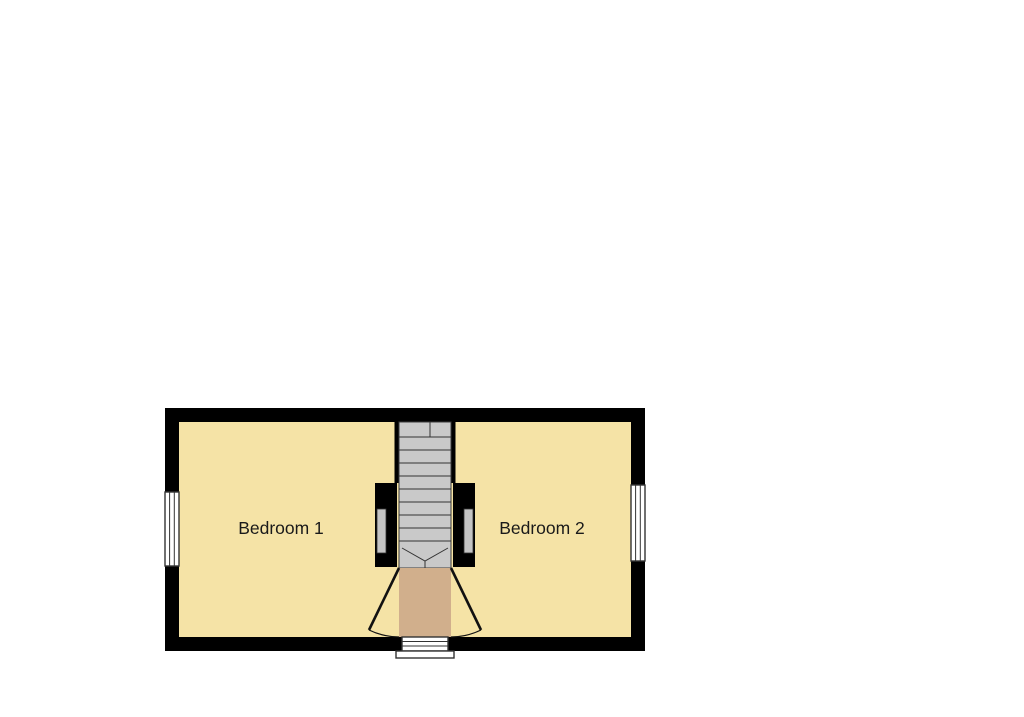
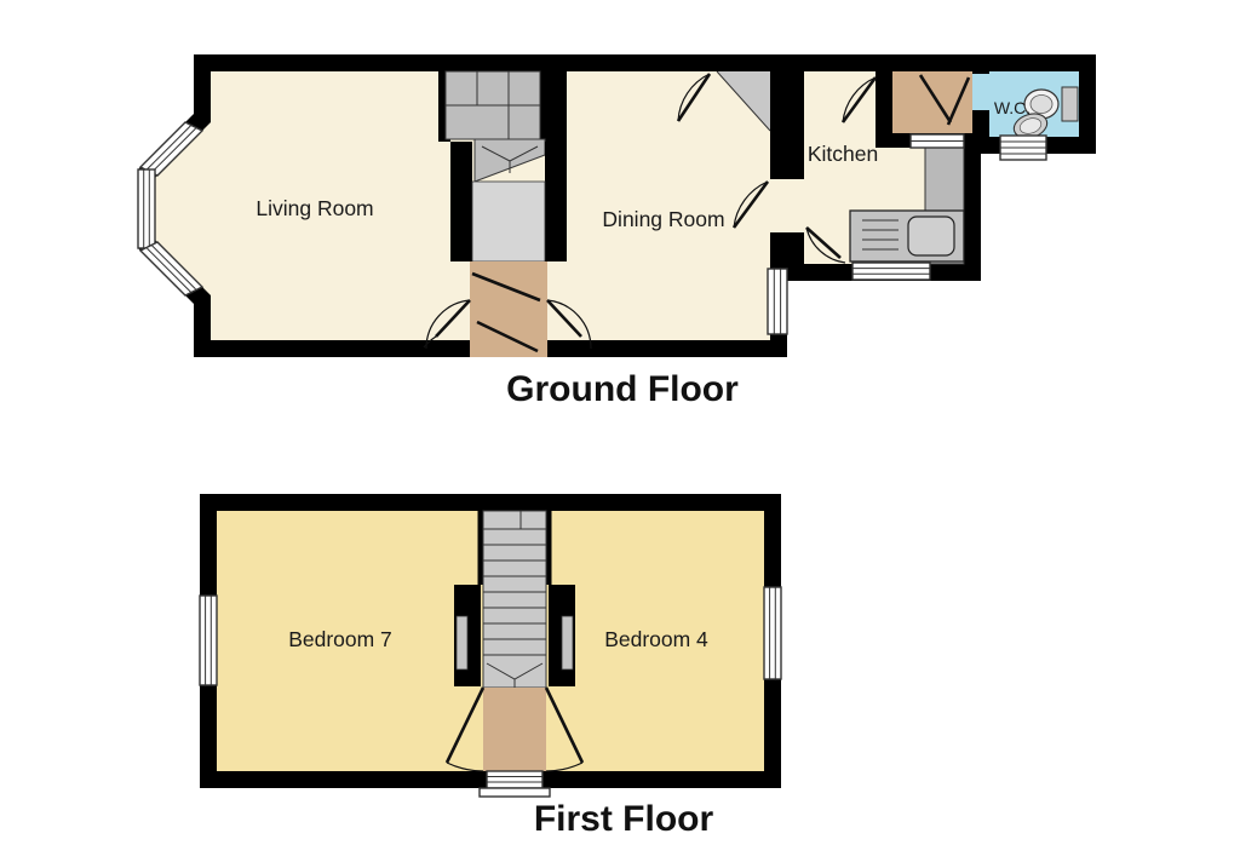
+ Living Room
+ Dining Room
+ Kitchen
+ W.C.
+ Ground Floor
- Bedroom 1
+ Bedroom 7
- Bedroom 2
+ Bedroom 4
+ First Floor
